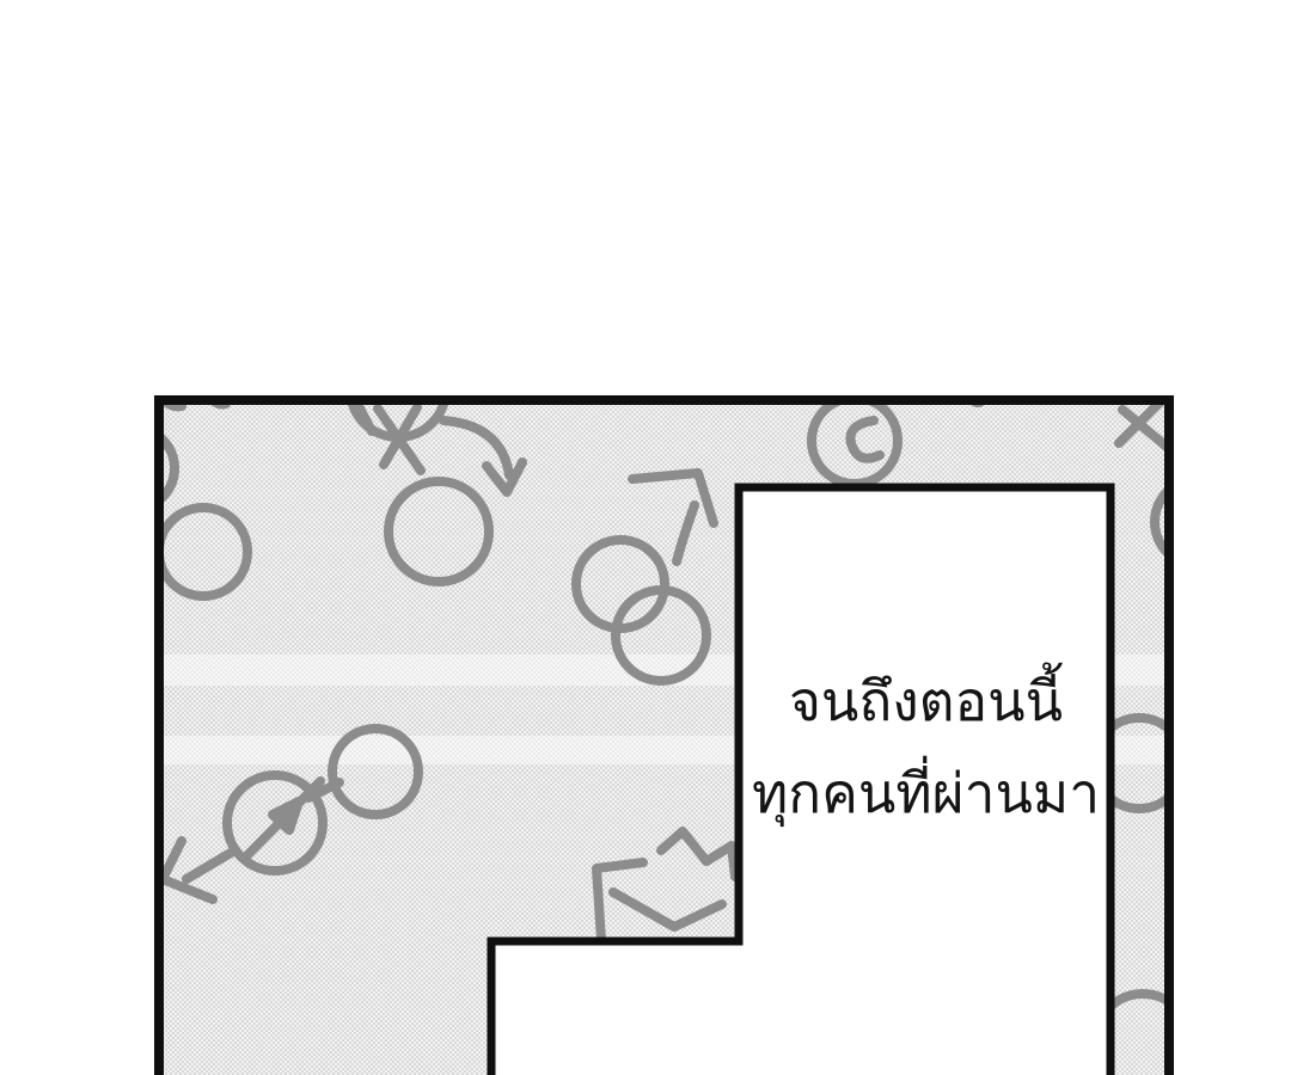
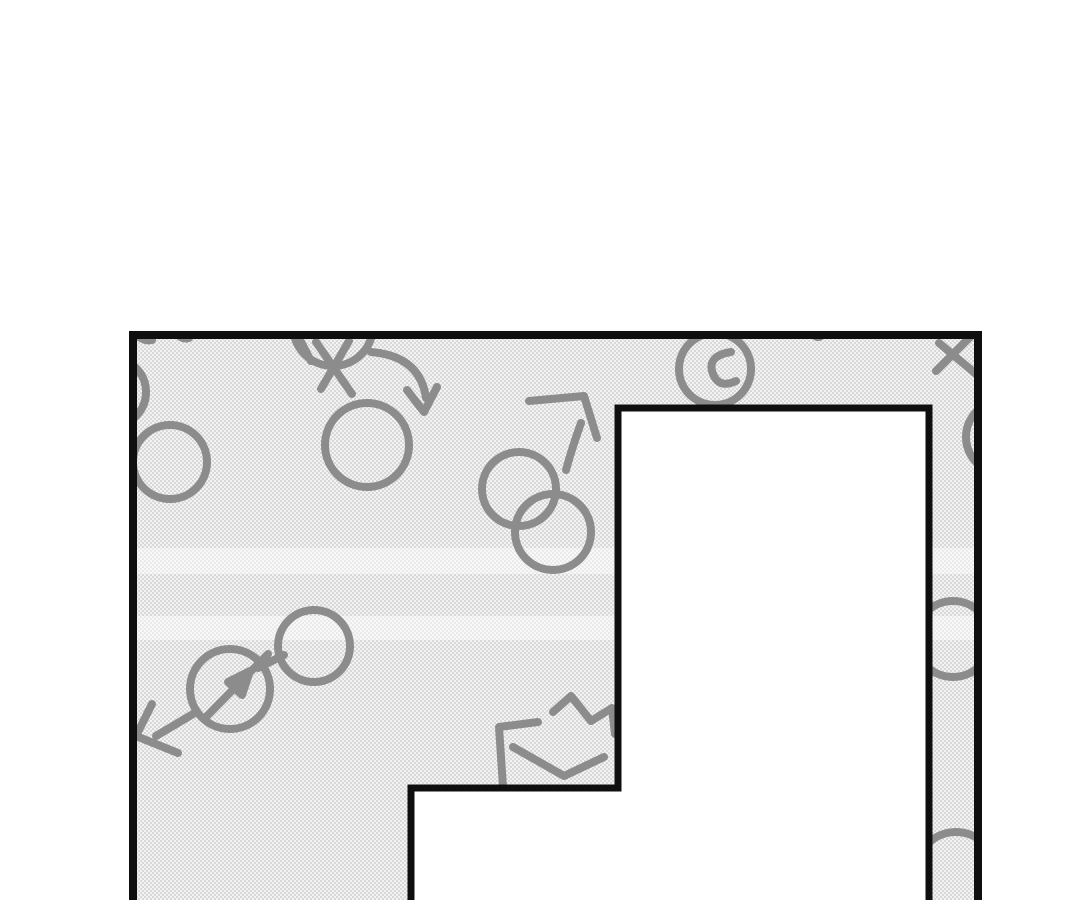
- จนถึงตอนนี้
- ทุกคนที่ผ่านมา
